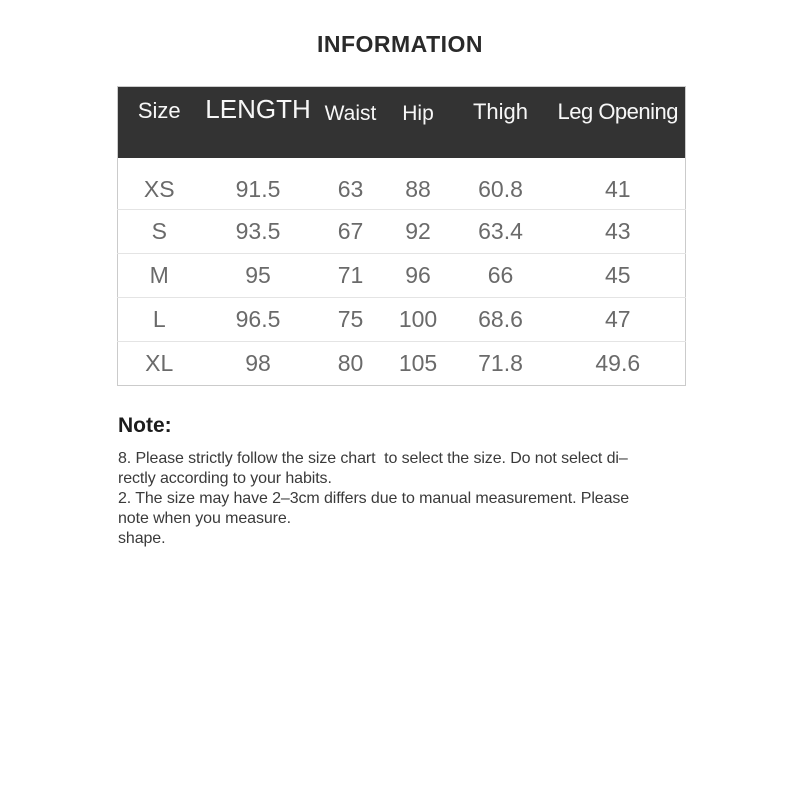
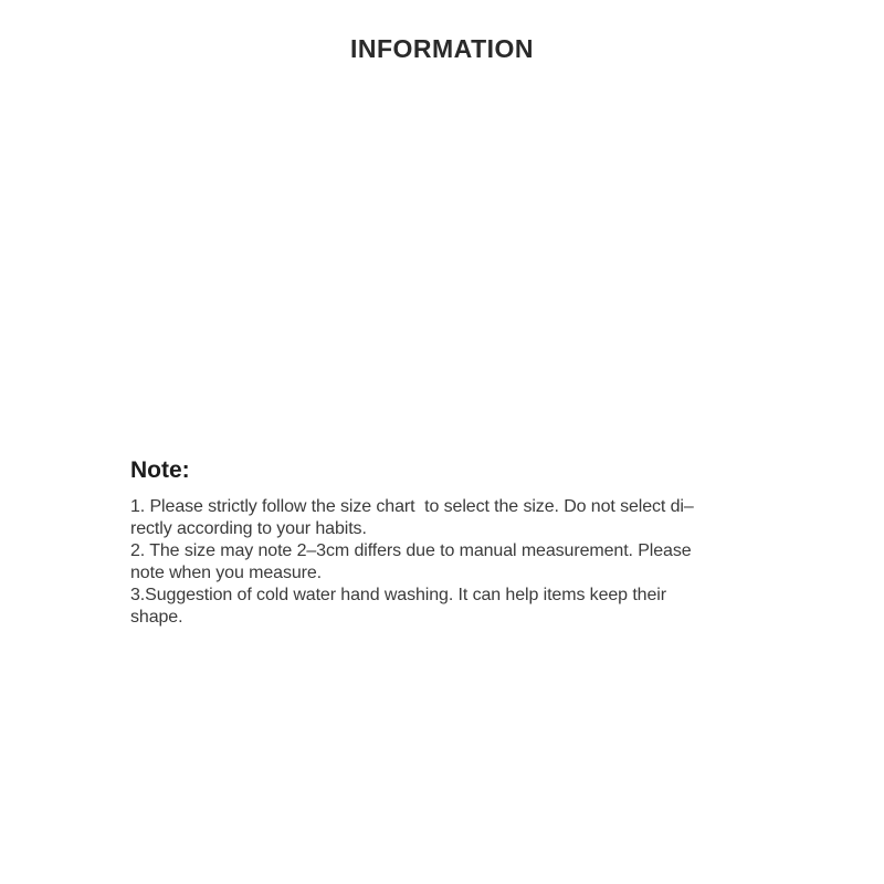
  INFORMATION
- Size	LENGTH	Waist	Hip	Thigh	Leg Opening
- XS	91.5	63	88	60.8	41
- S	93.5	67	92	63.4	43
- M	95	71	96	66	45
- L	96.5	75	100	68.6	47
- XL	98	80	105	71.8	49.6
  Note:
- 8. Please strictly follow the size chart to select the size. Do not select di–
+ 1. Please strictly follow the size chart to select the size. Do not select di–
  rectly according to your habits.
- 2. The size may have 2–3cm differs due to manual measurement. Please
+ 2. The size may note 2–3cm differs due to manual measurement. Please
  note when you measure.
+ 3.Suggestion of cold water hand washing. It can help items keep their
  shape.
